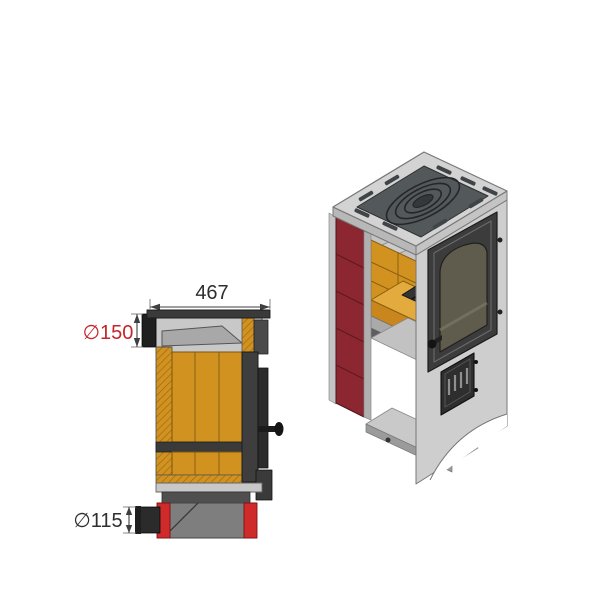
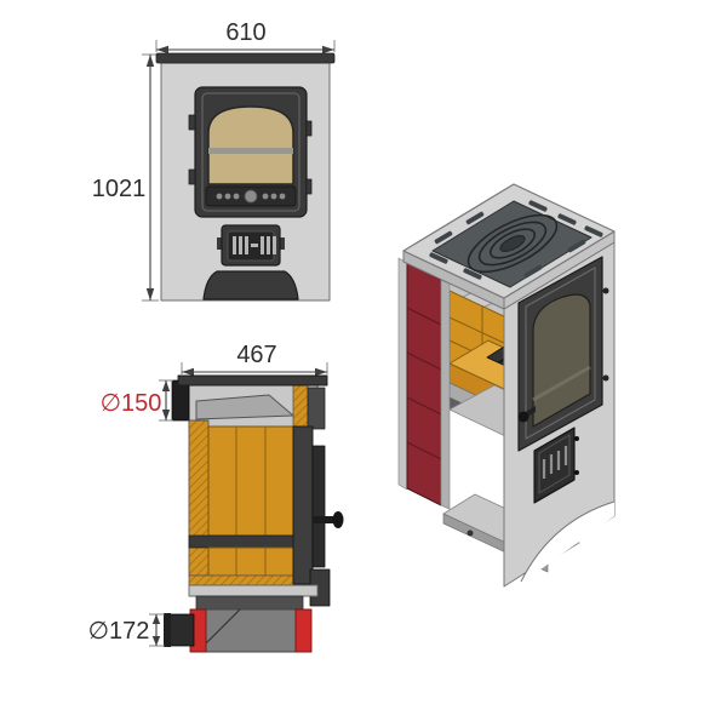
+ 610
+ 1021
  467
  ∅150
- ∅115
+ ∅172
